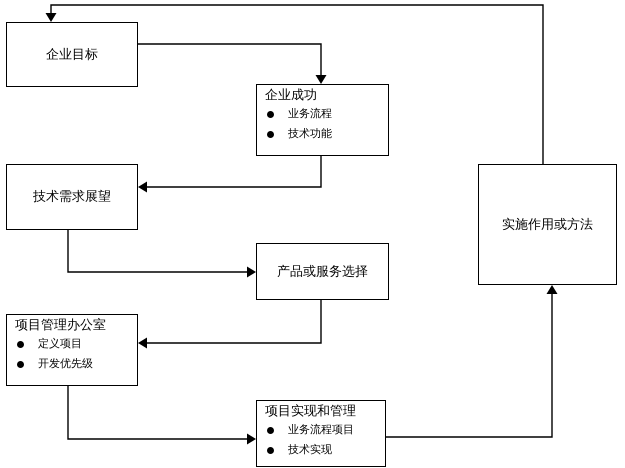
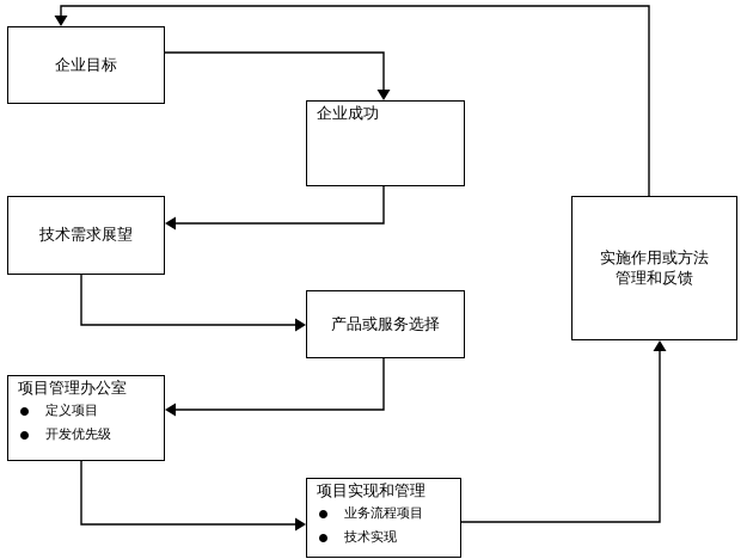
  企业目标
  企业成功
- 业务流程
- 技术功能
  技术需求展望
  产品或服务选择
  项目管理办公室
  定义项目
  开发优先级
  项目实现和管理
  业务流程项目
  技术实现
  实施作用或方法
+ 管理和反馈
